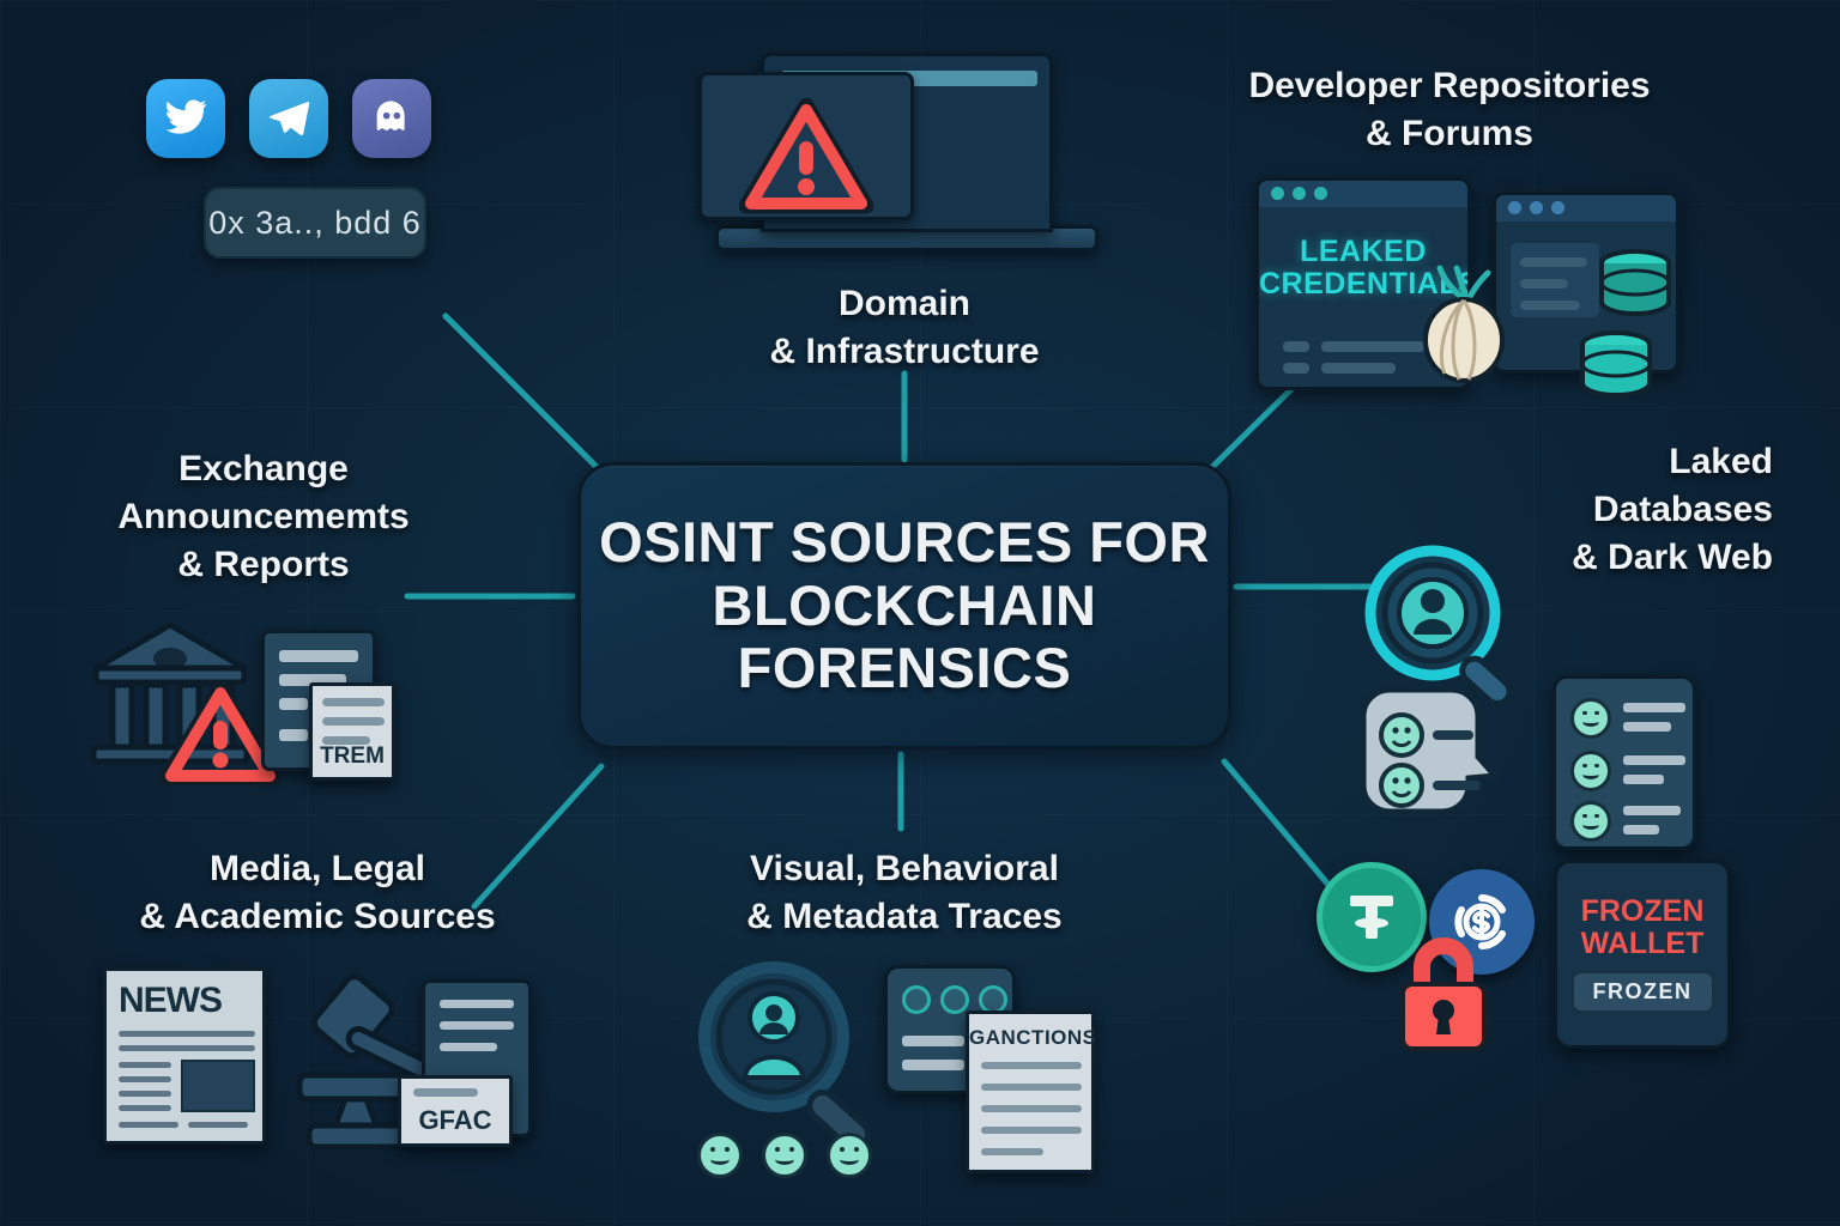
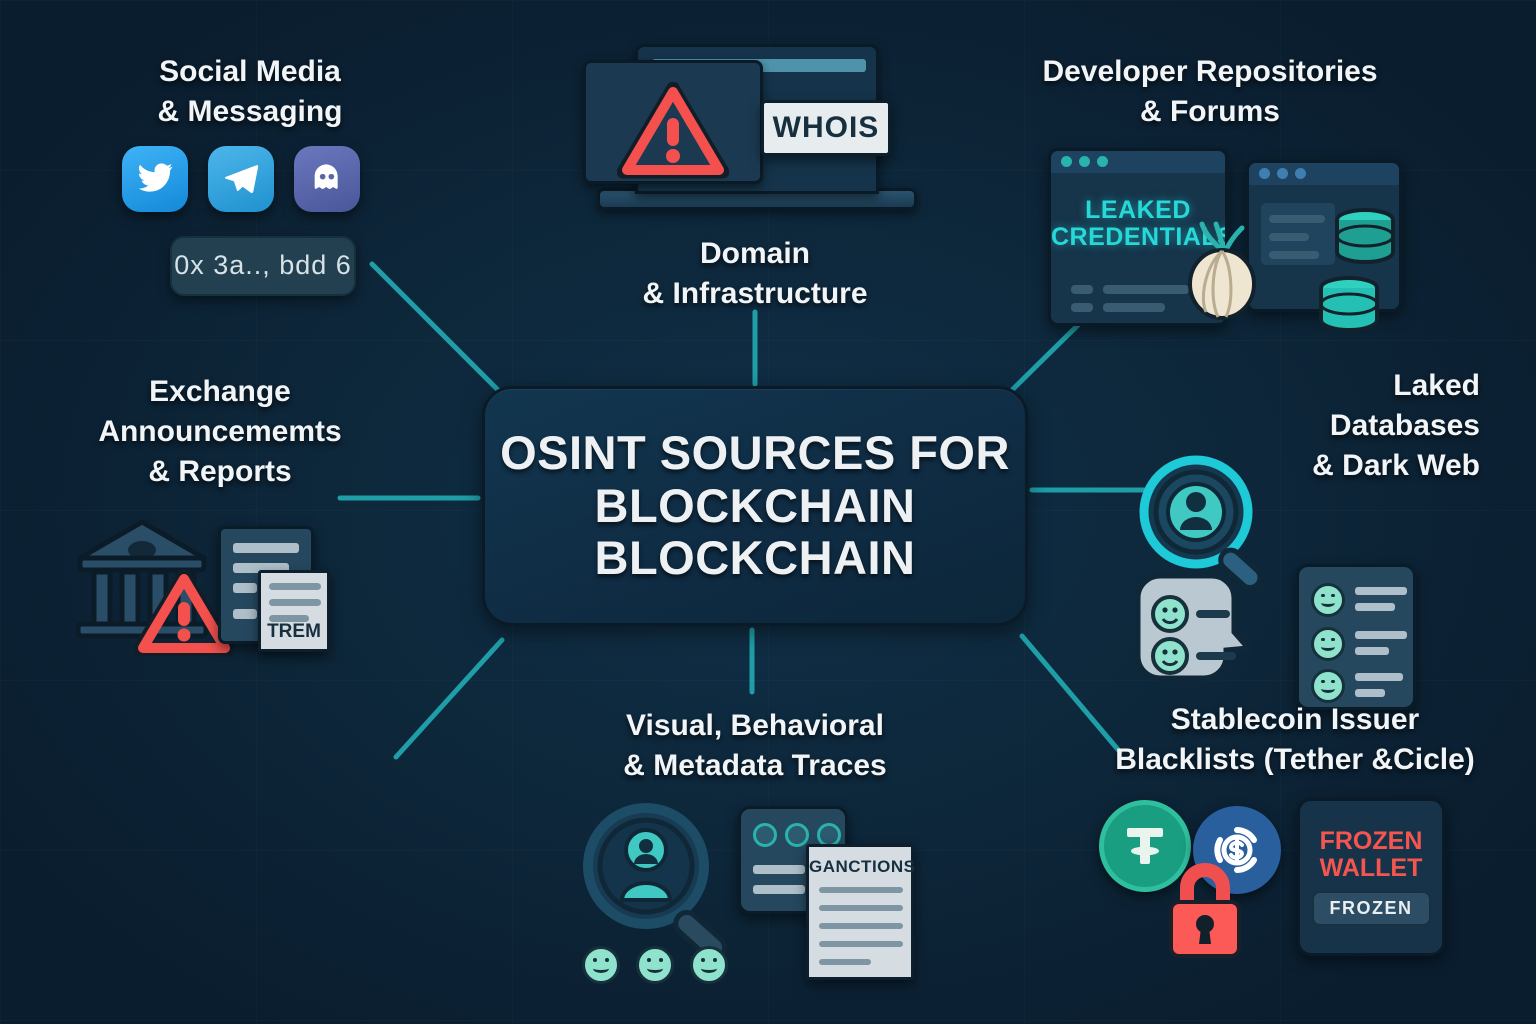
- OSINT SOURCES FOR BLOCKCHAIN FORENSICS
+ OSINT SOURCES FOR BLOCKCHAIN BLOCKCHAIN
+ Social Media
+ & Messaging
  0x 3a.., bdd 6
+ WHOIS
  Domain
  & Infrastructure
  Developer Repositories
  & Forums
  LEAKED CREDENTIA
  Exchange
  Announcememts
  & Reports
  TREM
  Laked
  Databases
  & Dark Web
- Media, Legal
- & Academic Sources
- NEWS
- GFAC
  Visual, Behavioral
  & Metadata Traces
  GANCTIONS
+ Stablecoin Issuer
+ Blacklists (Tether &Cicle)
  FROZEN WALLET
  FROZEN
